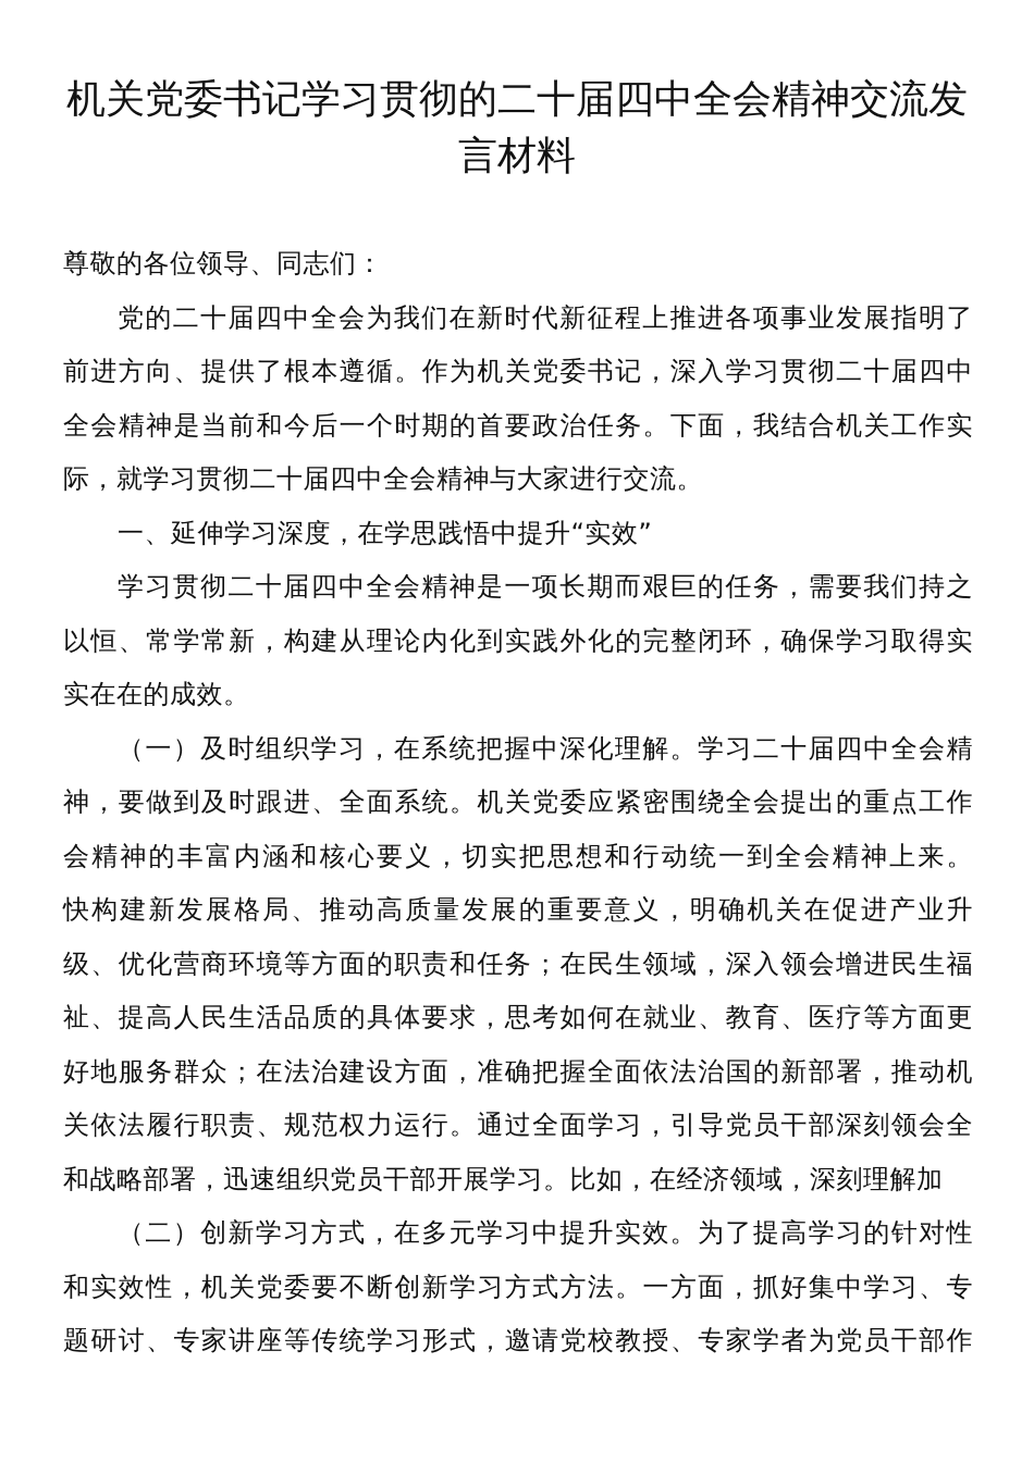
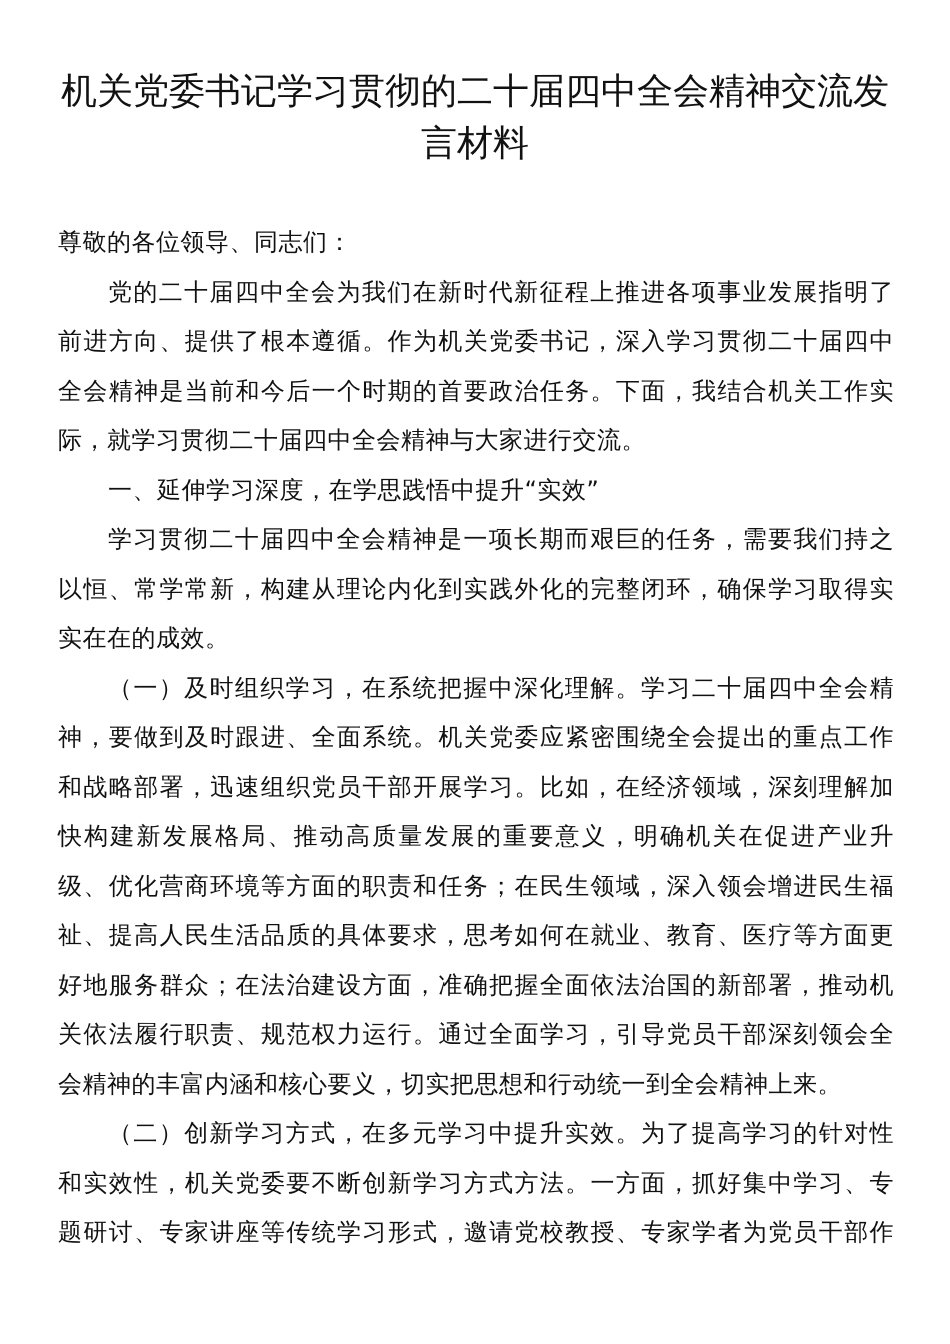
  机关党委书记学习贯彻的二十届四中全会精神交流发
  言材料
  尊敬的各位领导、同志们：
  党的二十届四中全会为我们在新时代新征程上推进各项事业发展指明了
  前进方向、提供了根本遵循。作为机关党委书记，深入学习贯彻二十届四中
  全会精神是当前和今后一个时期的首要政治任务。下面，我结合机关工作实
  际，就学习贯彻二十届四中全会精神与大家进行交流。
  一、延伸学习深度，在学思践悟中提升“实效”
  学习贯彻二十届四中全会精神是一项长期而艰巨的任务，需要我们持之
  以恒、常学常新，构建从理论内化到实践外化的完整闭环，确保学习取得实
  实在在的成效。
  （一）及时组织学习，在系统把握中深化理解。学习二十届四中全会精
  神，要做到及时跟进、全面系统。机关党委应紧密围绕全会提出的重点工作
- 会精神的丰富内涵和核心要义，切实把思想和行动统一到全会精神上来。
+ 和战略部署，迅速组织党员干部开展学习。比如，在经济领域，深刻理解加
  快构建新发展格局、推动高质量发展的重要意义，明确机关在促进产业升
  级、优化营商环境等方面的职责和任务；在民生领域，深入领会增进民生福
  祉、提高人民生活品质的具体要求，思考如何在就业、教育、医疗等方面更
  好地服务群众；在法治建设方面，准确把握全面依法治国的新部署，推动机
  关依法履行职责、规范权力运行。通过全面学习，引导党员干部深刻领会全
- 和战略部署，迅速组织党员干部开展学习。比如，在经济领域，深刻理解加
+ 会精神的丰富内涵和核心要义，切实把思想和行动统一到全会精神上来。
  （二）创新学习方式，在多元学习中提升实效。为了提高学习的针对性
  和实效性，机关党委要不断创新学习方式方法。一方面，抓好集中学习、专
  题研讨、专家讲座等传统学习形式，邀请党校教授、专家学者为党员干部作
